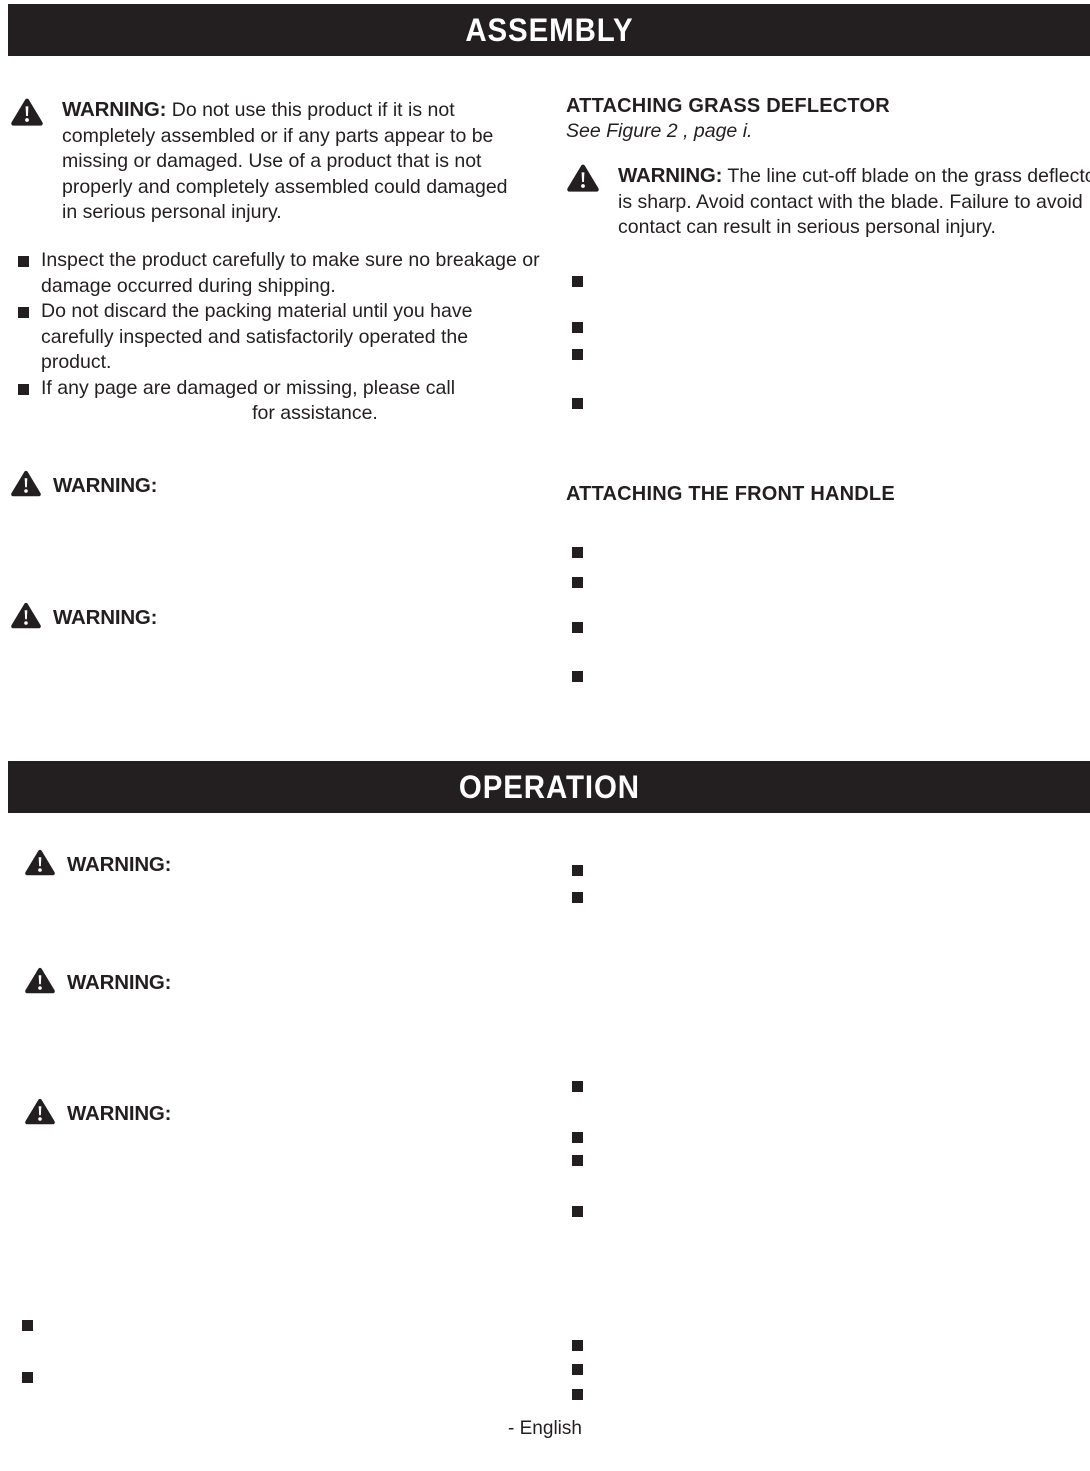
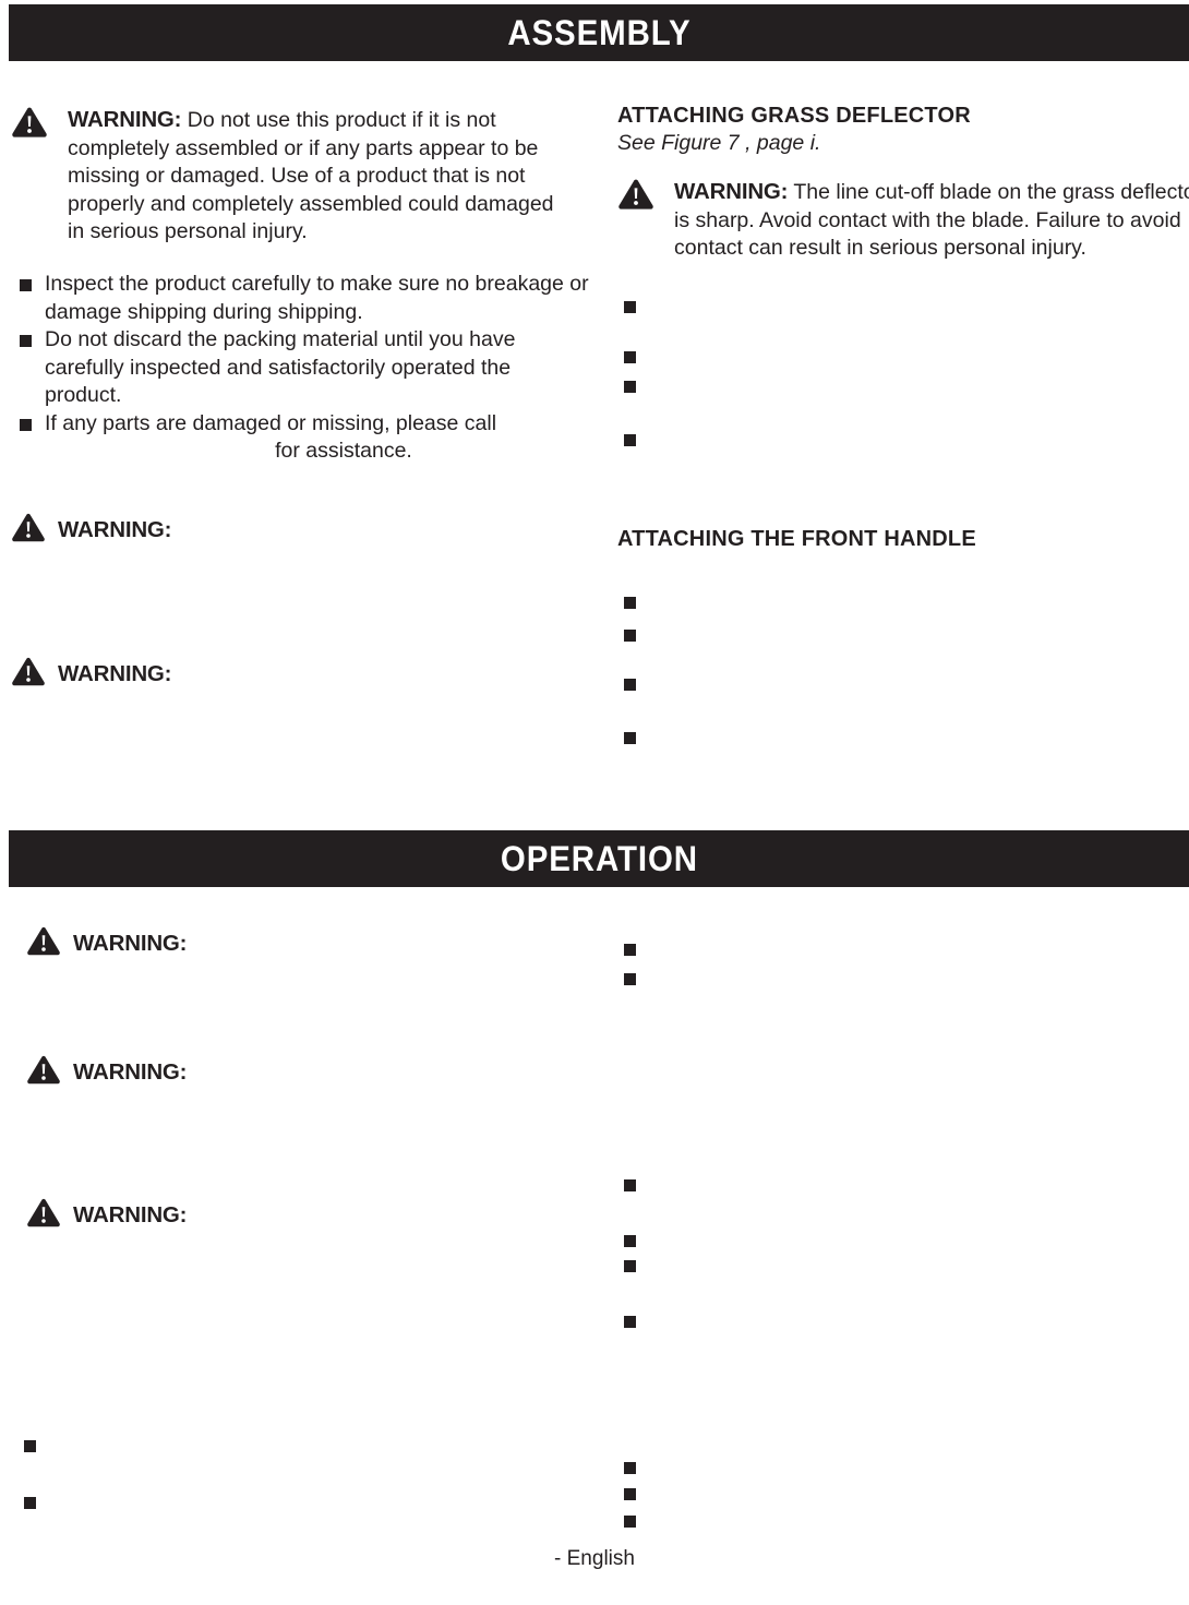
  ASSEMBLY
  WARNING: Do not use this product if it is not completely assembled or if any parts appear to be missing or damaged. Use of a product that is not properly and completely assembled could damaged in serious personal injury.
- Inspect the product carefully to make sure no breakage or damage occurred during shipping.
+ Inspect the product carefully to make sure no breakage or damage shipping during shipping.
  Do not discard the packing material until you have carefully inspected and satisfactorily operated the product.
- If any page are damaged or missing, please call
+ If any parts are damaged or missing, please call
  for assistance.
  WARNING:
  WARNING:
  ATTACHING GRASS DEFLECTOR
- See Figure 2 , page i.
+ See Figure 7 , page i.
  WARNING: The line cut-off blade on the grass deflect is sharp. Avoid contact with the blade. Failure to avoid contact can result in serious personal injury.
  ATTACHING THE FRONT HANDLE
  OPERATION
  WARNING:
  WARNING:
  WARNING:
  - English
